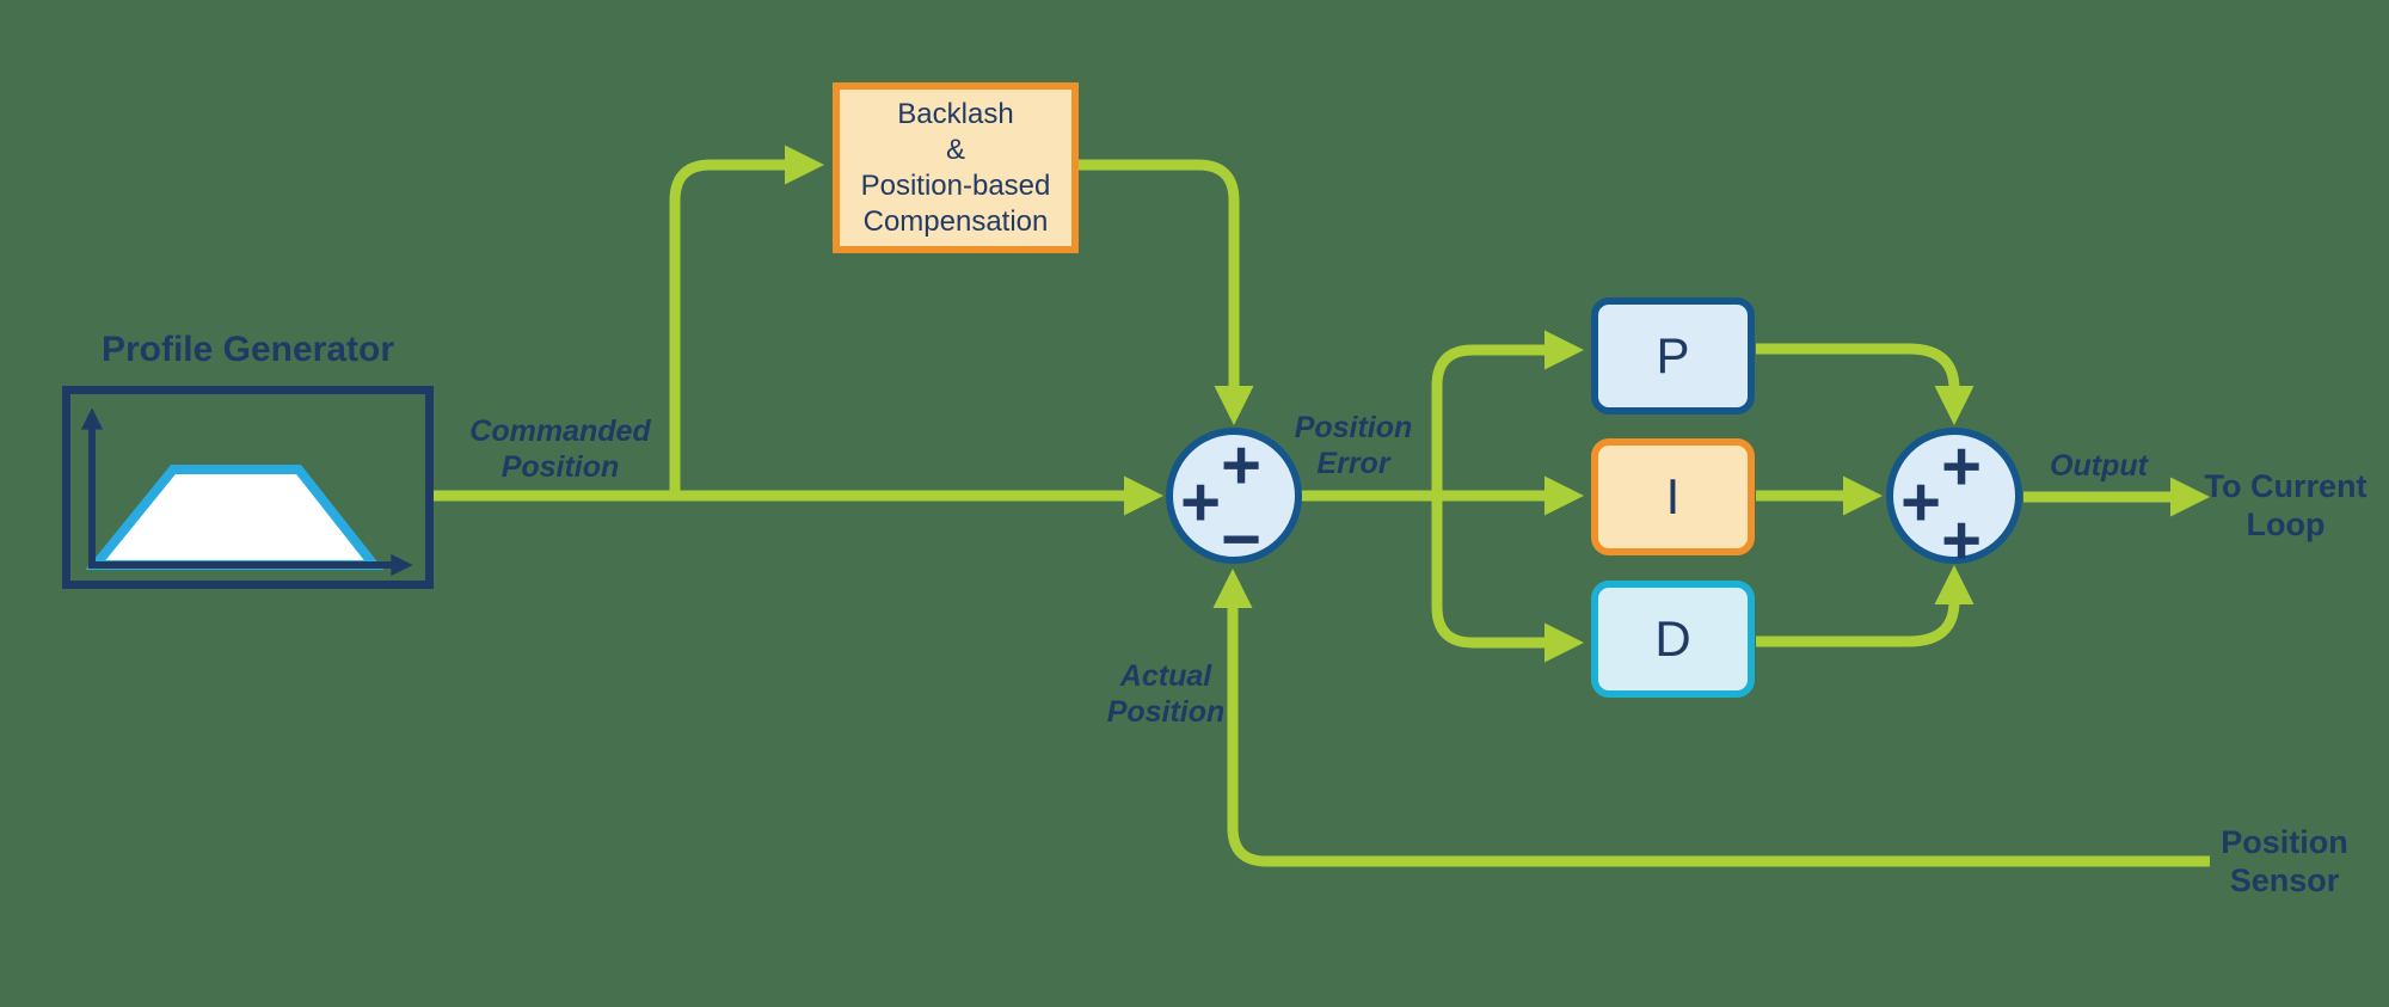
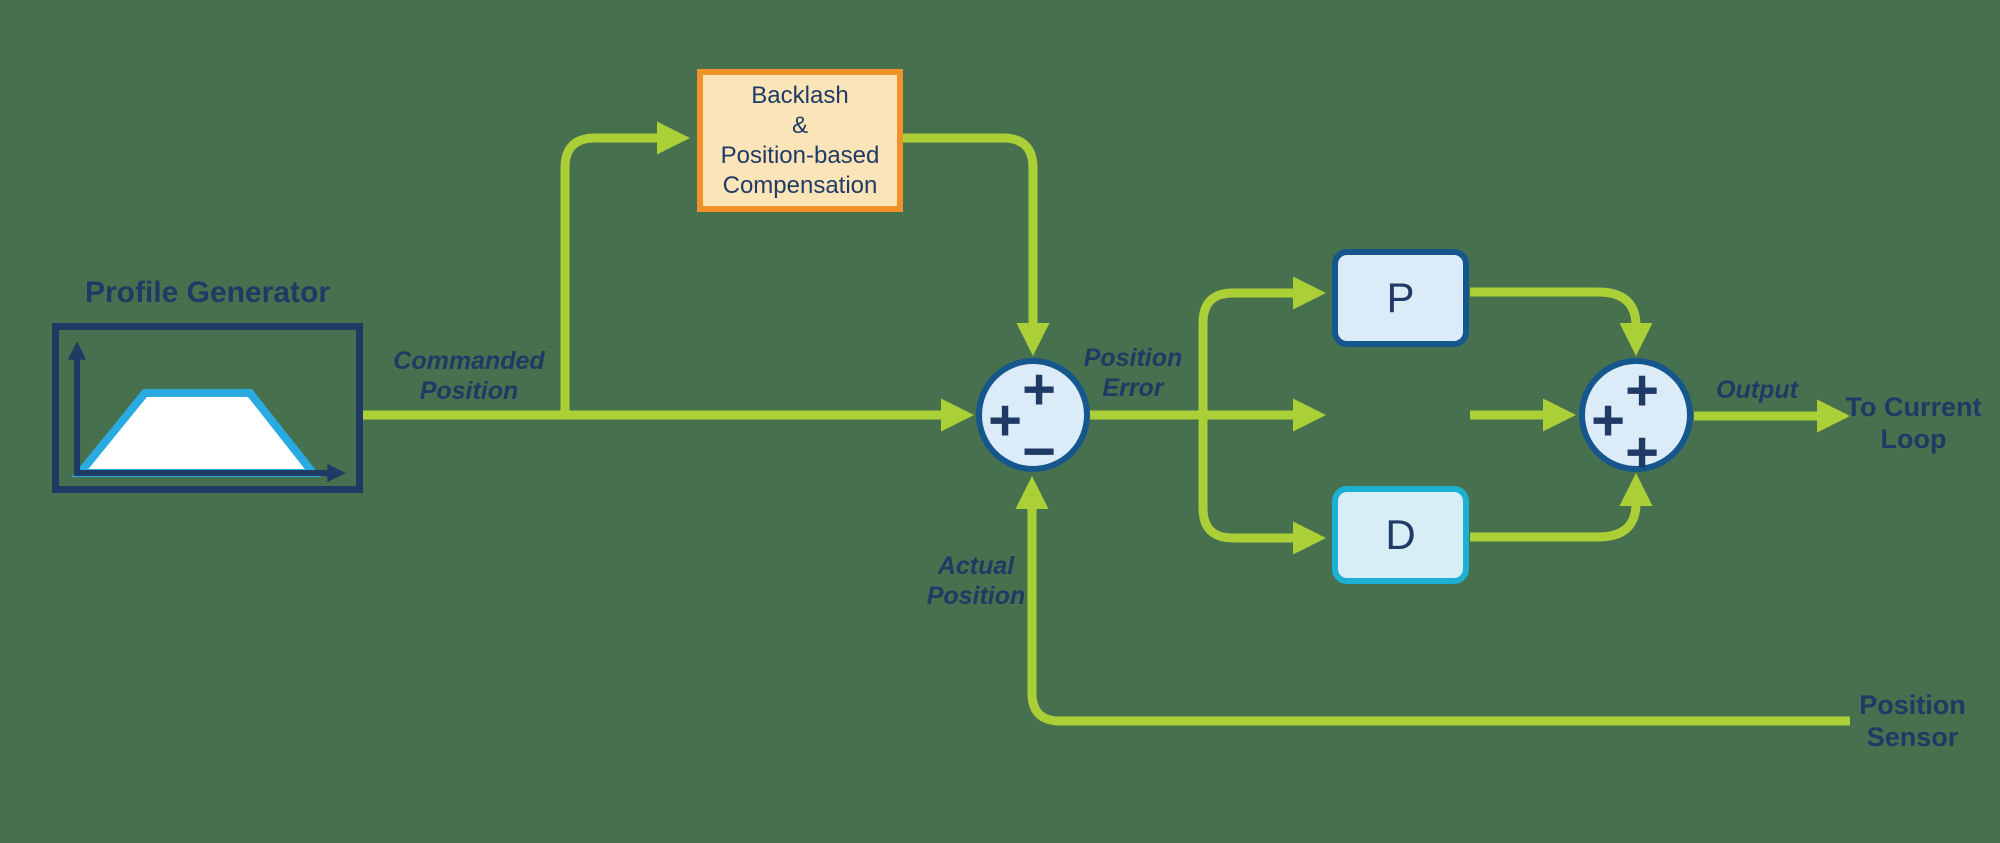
  Profile Generator
  Backlash
  &
  Position-based
  Compensation
  +
  +
  −
  P
- I
  D
  +
  +
  +
  Commanded
  Position
  Position
  Error
  Actual
  Position
  Output
  To Current
  Loop
  Position
  Sensor
